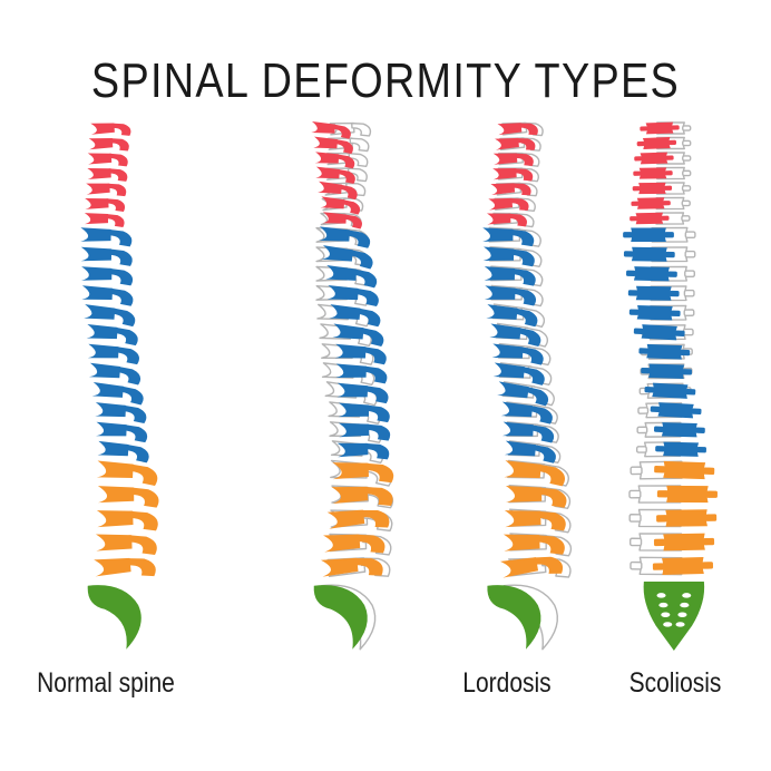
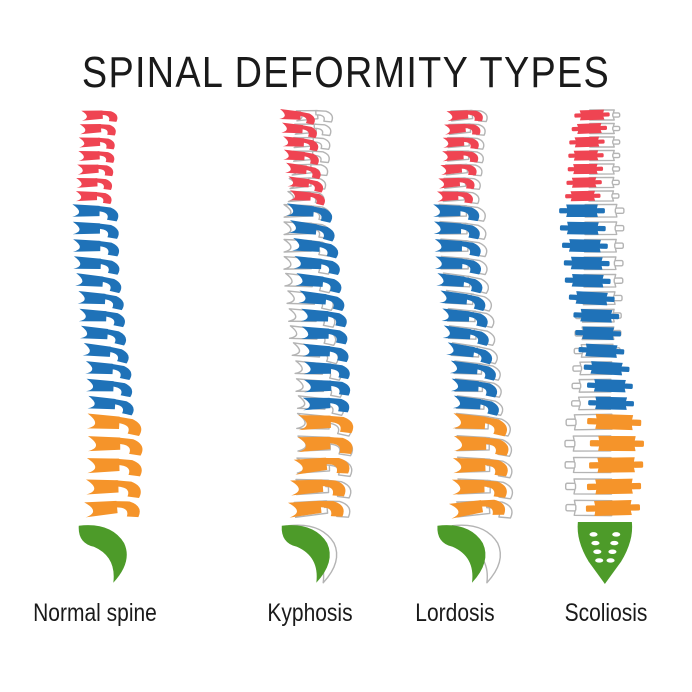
  SPINAL DEFORMITY TYPES
  Normal spine
+ Kyphosis
  Lordosis
  Scoliosis
